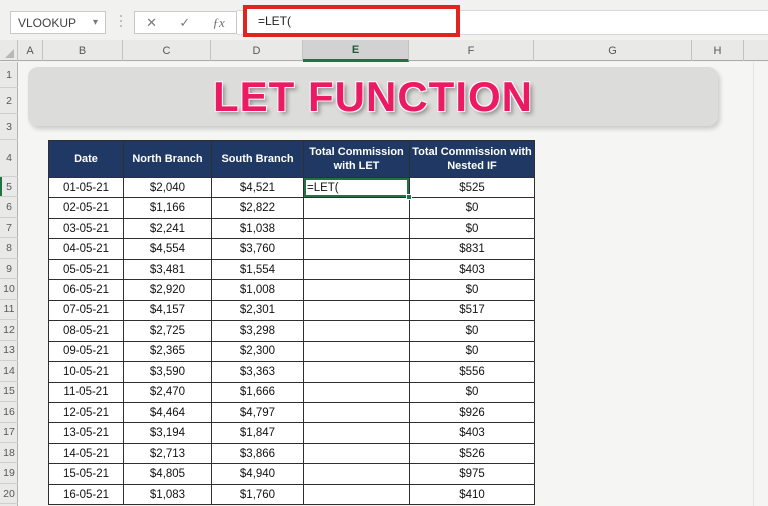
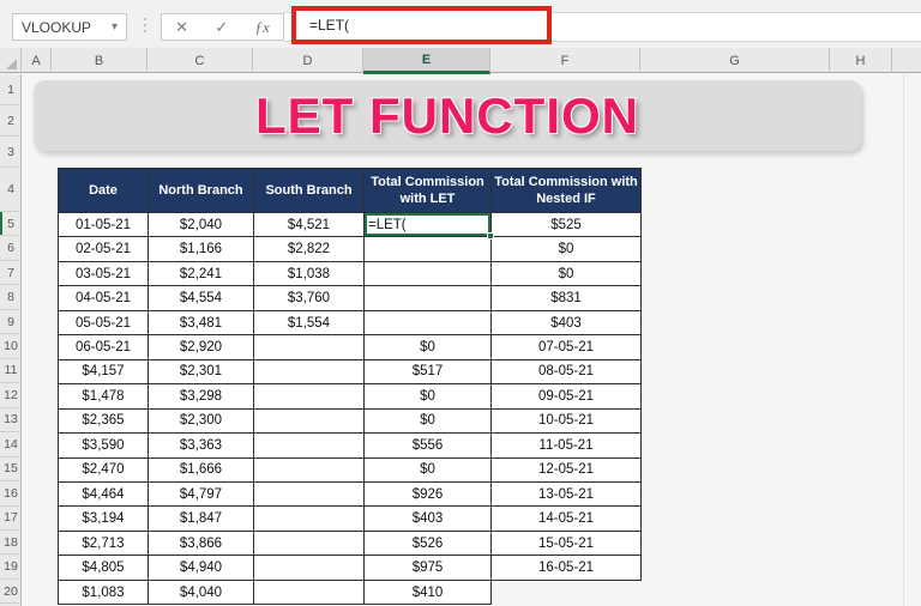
  VLOOKUP
  ▾
  ✕
  ✓
  ƒx
  =LET(
  A
  B
  C
  D
  E
  F
  G
  H
  1
  2
  3
  4
  5
  6
  7
  8
  9
  10
  11
  12
  13
  14
  15
  16
  17
  18
  19
  20
  LET FUNCTION
  Date
  North Branch
  South Branch
  Total Commission with LET
  Total Commission with Nested IF
  01-05-21
  $2,040
  $4,521
  =LET(
  $525
  02-05-21
  $1,166
  $2,822
  $0
  03-05-21
  $2,241
  $1,038
  $0
  04-05-21
  $4,554
  $3,760
  $831
  05-05-21
  $3,481
  $1,554
  $403
  06-05-21
  $2,920
- $1,008
  $0
  07-05-21
  $4,157
  $2,301
  $517
  08-05-21
- $2,725
+ $1,478
  $3,298
  $0
  09-05-21
  $2,365
  $2,300
  $0
  10-05-21
  $3,590
  $3,363
  $556
  11-05-21
  $2,470
  $1,666
  $0
  12-05-21
  $4,464
  $4,797
  $926
  13-05-21
  $3,194
  $1,847
  $403
  14-05-21
  $2,713
  $3,866
  $526
  15-05-21
  $4,805
  $4,940
  $975
  16-05-21
  $1,083
- $1,760
+ $4,040
  $410
